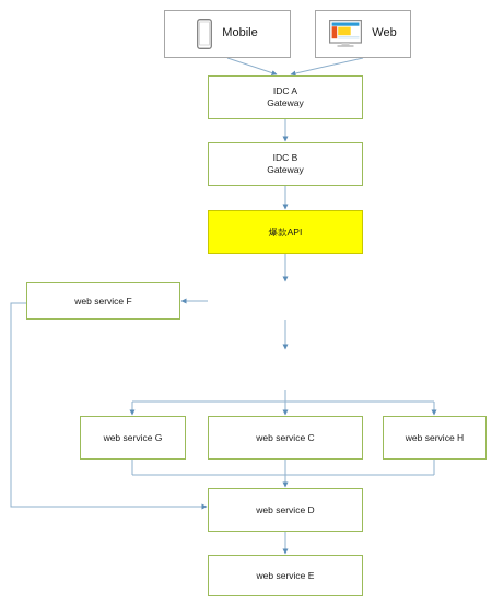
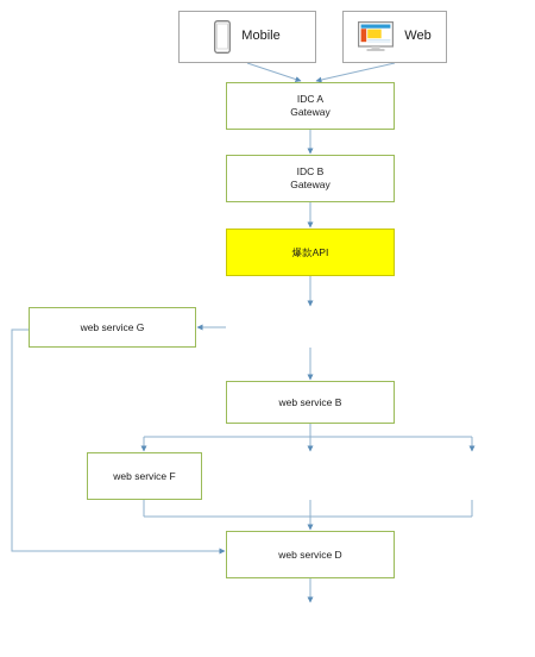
  Mobile
  Web
  IDC A
  Gateway
  IDC B
  Gateway
  爆款API
- web service F
+ web service G
+ web service B
- web service G
+ web service F
- web service C
- web service H
  web service D
- web service E
